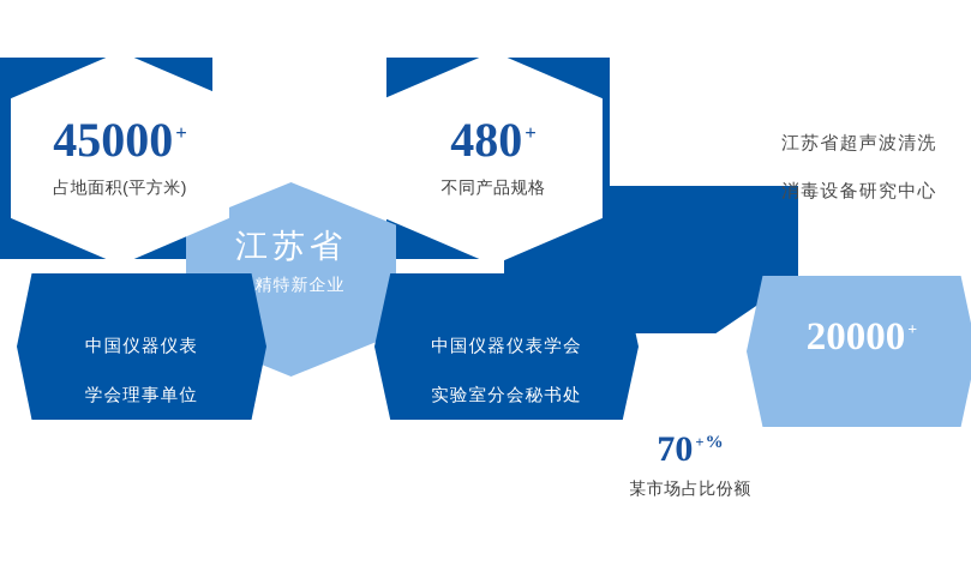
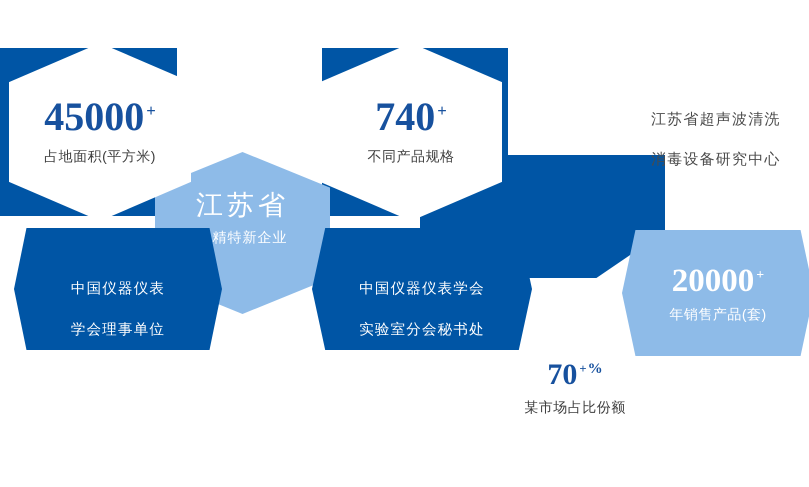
  江苏省
  精特新企业
  45000+
  占地面积(平方米)
- 480+
+ 740+
  不同产品规格
  江苏省超声波清洗
  消毒设备研究中心
  中国仪器仪表
  学会理事单位
  中国仪器仪表学会
  实验室分会秘书处
  20000 +
+ 年销售产品(套)
  70 +%
  某市场占比份额
